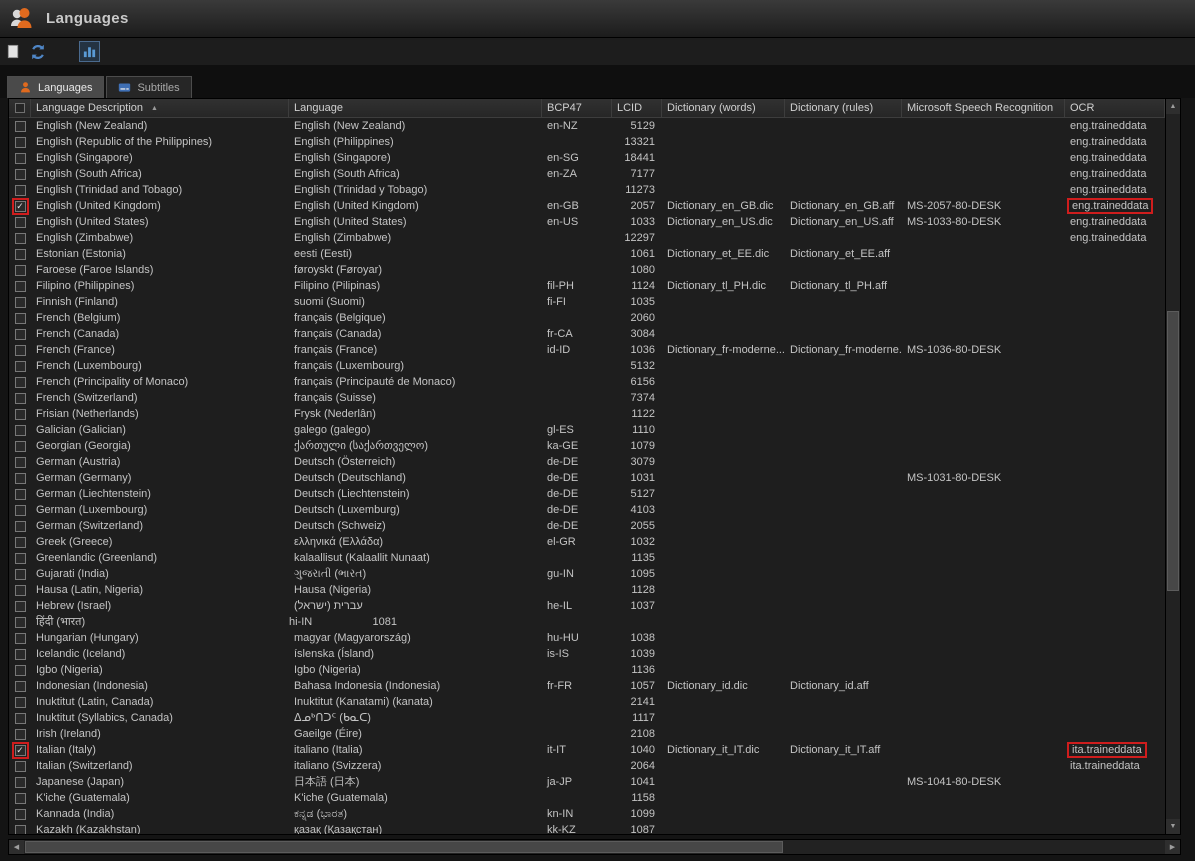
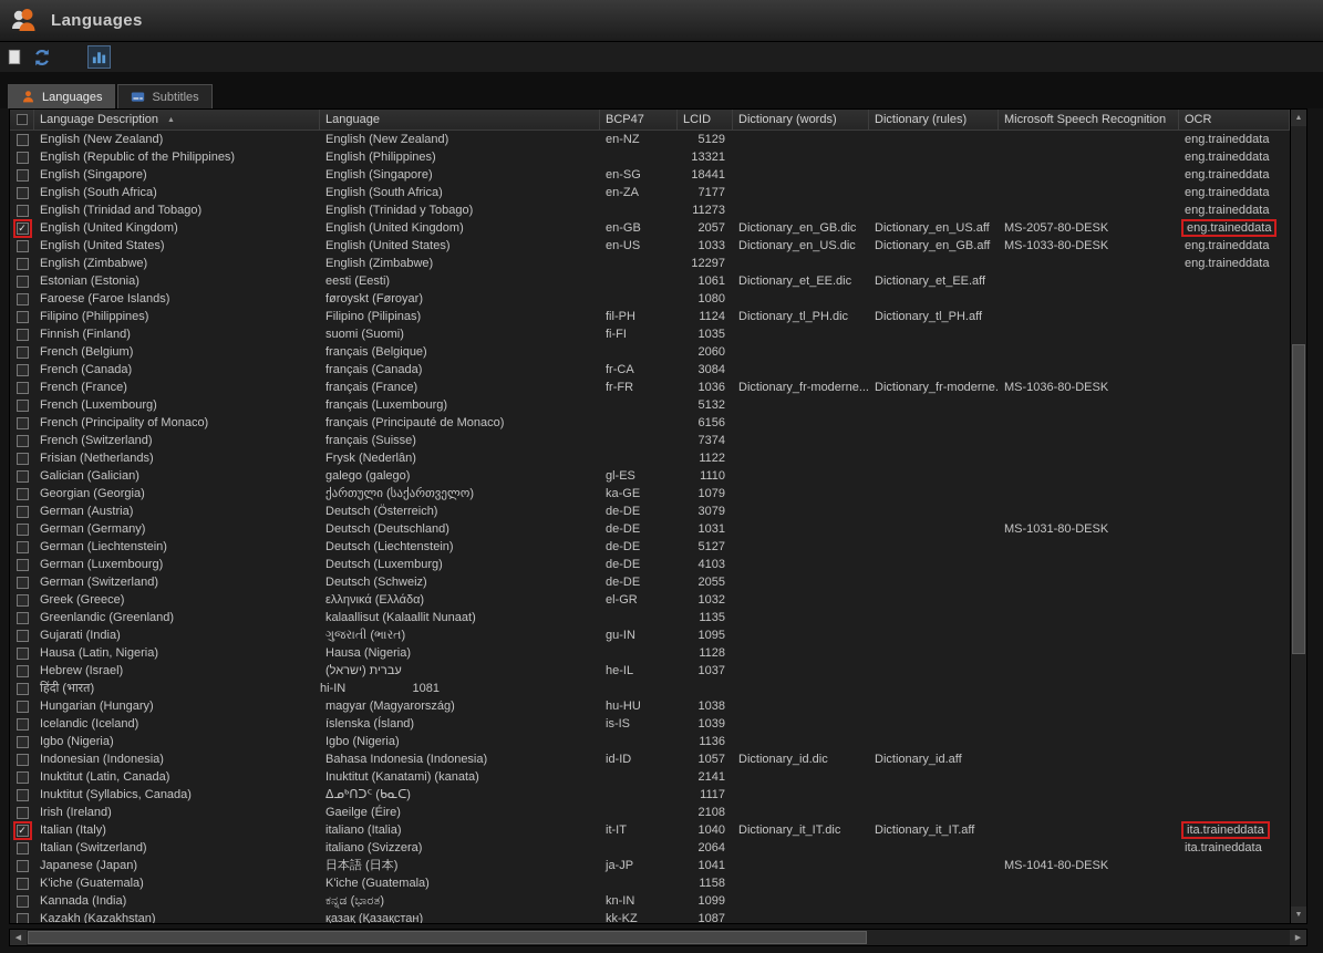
  Languages
  Languages
  Subtitles
  Language Description
  Language
  BCP47
  LCID
  Dictionary (words)
  Dictionary (rules)
  Microsoft Speech Recognition
  OCR
  English (New Zealand)
  English (New Zealand)
  en-NZ
  5129
  eng.traineddata
  English (Republic of the Philippines)
  English (Philippines)
  13321
  eng.traineddata
  English (Singapore)
  English (Singapore)
  en-SG
  18441
  eng.traineddata
  English (South Africa)
  English (South Africa)
  en-ZA
  7177
  eng.traineddata
  English (Trinidad and Tobago)
  English (Trinidad y Tobago)
  11273
  eng.traineddata
  ✓
  English (United Kingdom)
  English (United Kingdom)
  en-GB
  2057
  Dictionary_en_GB.dic
- Dictionary_en_GB.aff
+ Dictionary_en_US.aff
  MS-2057-80-DESK
  eng.traineddata
  English (United States)
  English (United States)
  en-US
  1033
  Dictionary_en_US.dic
- Dictionary_en_US.aff
+ Dictionary_en_GB.aff
  MS-1033-80-DESK
  eng.traineddata
  English (Zimbabwe)
  English (Zimbabwe)
  12297
  eng.traineddata
  Estonian (Estonia)
  eesti (Eesti)
  1061
  Dictionary_et_EE.dic
  Dictionary_et_EE.aff
  Faroese (Faroe Islands)
  føroyskt (Føroyar)
  1080
  Filipino (Philippines)
  Filipino (Pilipinas)
  fil-PH
  1124
  Dictionary_tl_PH.dic
  Dictionary_tl_PH.aff
  Finnish (Finland)
  suomi (Suomi)
  fi-FI
  1035
  French (Belgium)
  français (Belgique)
  2060
  French (Canada)
  français (Canada)
  fr-CA
  3084
  French (France)
  français (France)
- id-ID
+ fr-FR
  1036
  Dictionary_fr-moderne...
  Dictionary_fr-moderne.
  MS-1036-80-DESK
  French (Luxembourg)
  français (Luxembourg)
  5132
  French (Principality of Monaco)
  français (Principauté de Monaco)
  6156
  French (Switzerland)
  français (Suisse)
  7374
  Frisian (Netherlands)
  Frysk (Nederlân)
  1122
  Galician (Galician)
  galego (galego)
  gl-ES
  1110
  Georgian (Georgia)
  ქართული (საქართველო)
  ka-GE
  1079
  German (Austria)
  Deutsch (Österreich)
  de-DE
  3079
  German (Germany)
  Deutsch (Deutschland)
  de-DE
  1031
  MS-1031-80-DESK
  German (Liechtenstein)
  Deutsch (Liechtenstein)
  de-DE
  5127
  German (Luxembourg)
  Deutsch (Luxemburg)
  de-DE
  4103
  German (Switzerland)
  Deutsch (Schweiz)
  de-DE
  2055
  Greek (Greece)
  ελληνικά (Ελλάδα)
  el-GR
  1032
  Greenlandic (Greenland)
  kalaallisut (Kalaallit Nunaat)
  1135
  Gujarati (India)
  ગુજરાતી (ભારત)
  gu-IN
  1095
  Hausa (Latin, Nigeria)
  Hausa (Nigeria)
  1128
  Hebrew (Israel)
  עברית (ישראל)
  he-IL
  1037
  हिंदी (भारत)
  hi-IN
  1081
  Hungarian (Hungary)
  magyar (Magyarország)
  hu-HU
  1038
  Icelandic (Iceland)
  íslenska (Ísland)
  is-IS
  1039
  Igbo (Nigeria)
  Igbo (Nigeria)
  1136
  Indonesian (Indonesia)
  Bahasa Indonesia (Indonesia)
- fr-FR
+ id-ID
  1057
  Dictionary_id.dic
  Dictionary_id.aff
  Inuktitut (Latin, Canada)
  Inuktitut (Kanatami) (kanata)
  2141
  Inuktitut (Syllabics, Canada)
  ᐃᓄᒃᑎᑐᑦ (ᑲᓇᑕ)
  1117
  Irish (Ireland)
  Gaeilge (Éire)
  2108
  ✓
  Italian (Italy)
  italiano (Italia)
  it-IT
  1040
  Dictionary_it_IT.dic
  Dictionary_it_IT.aff
  ita.traineddata
  Italian (Switzerland)
  italiano (Svizzera)
  2064
  ita.traineddata
  Japanese (Japan)
  日本語 (日本)
  ja-JP
  1041
  MS-1041-80-DESK
  K'iche (Guatemala)
  K'iche (Guatemala)
  1158
  Kannada (India)
  ಕನ್ನಡ (ಭಾರತ)
  kn-IN
  1099
  Kazakh (Kazakhstan)
  қазақ (Қазақстан)
  kk-KZ
  1087
